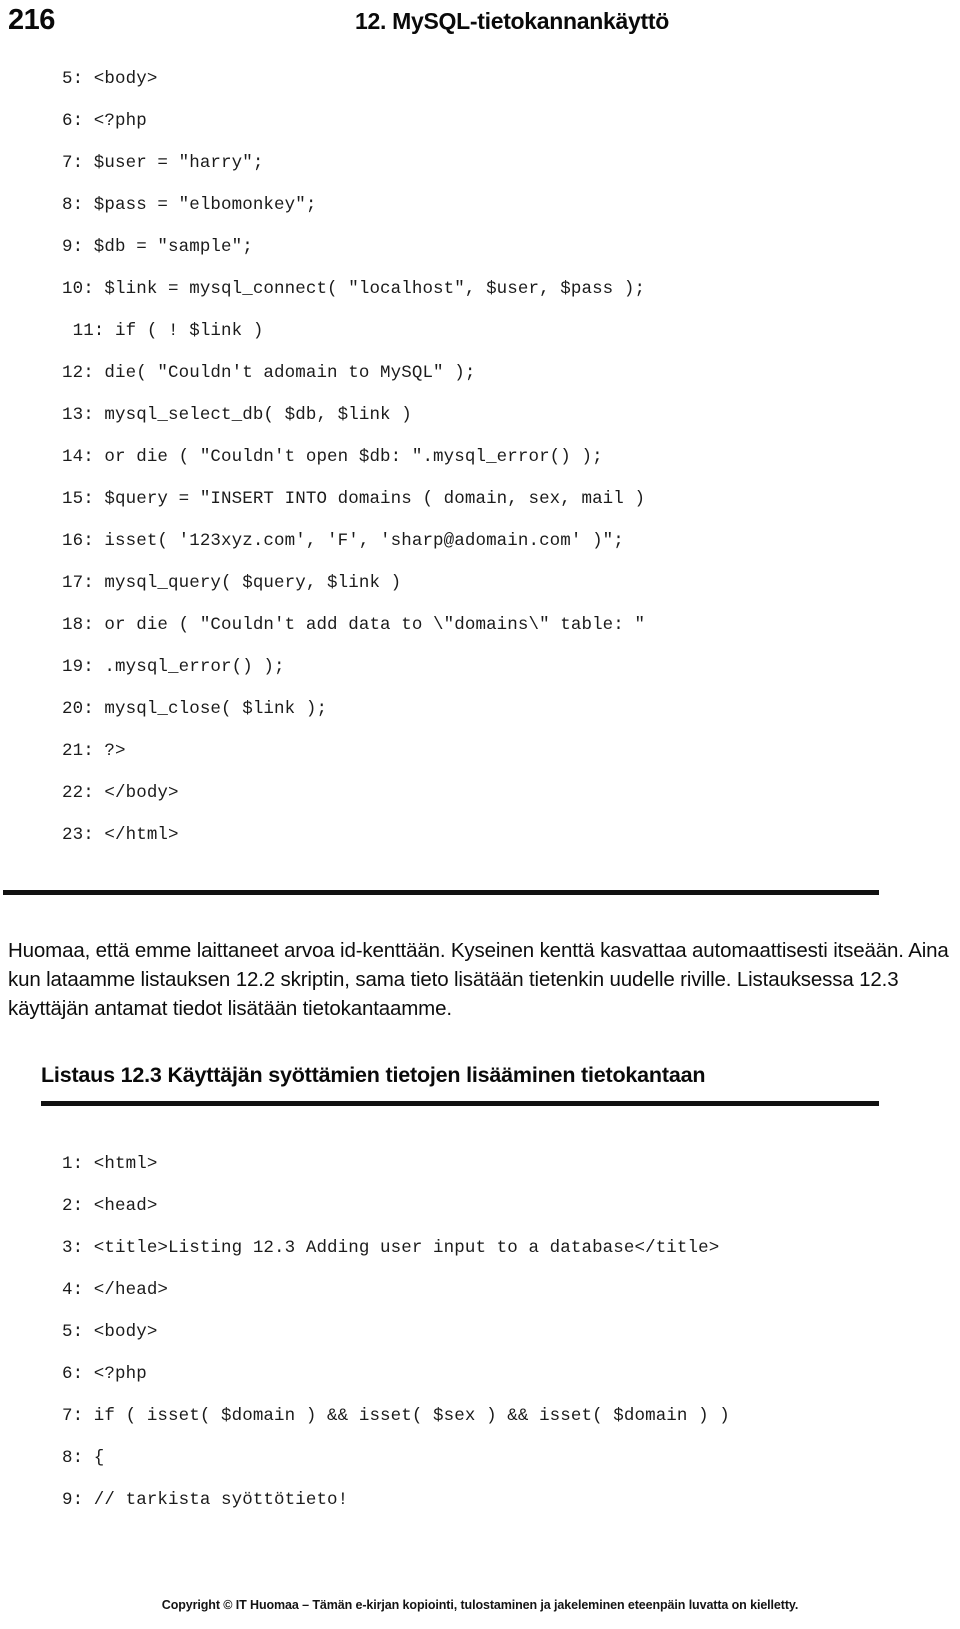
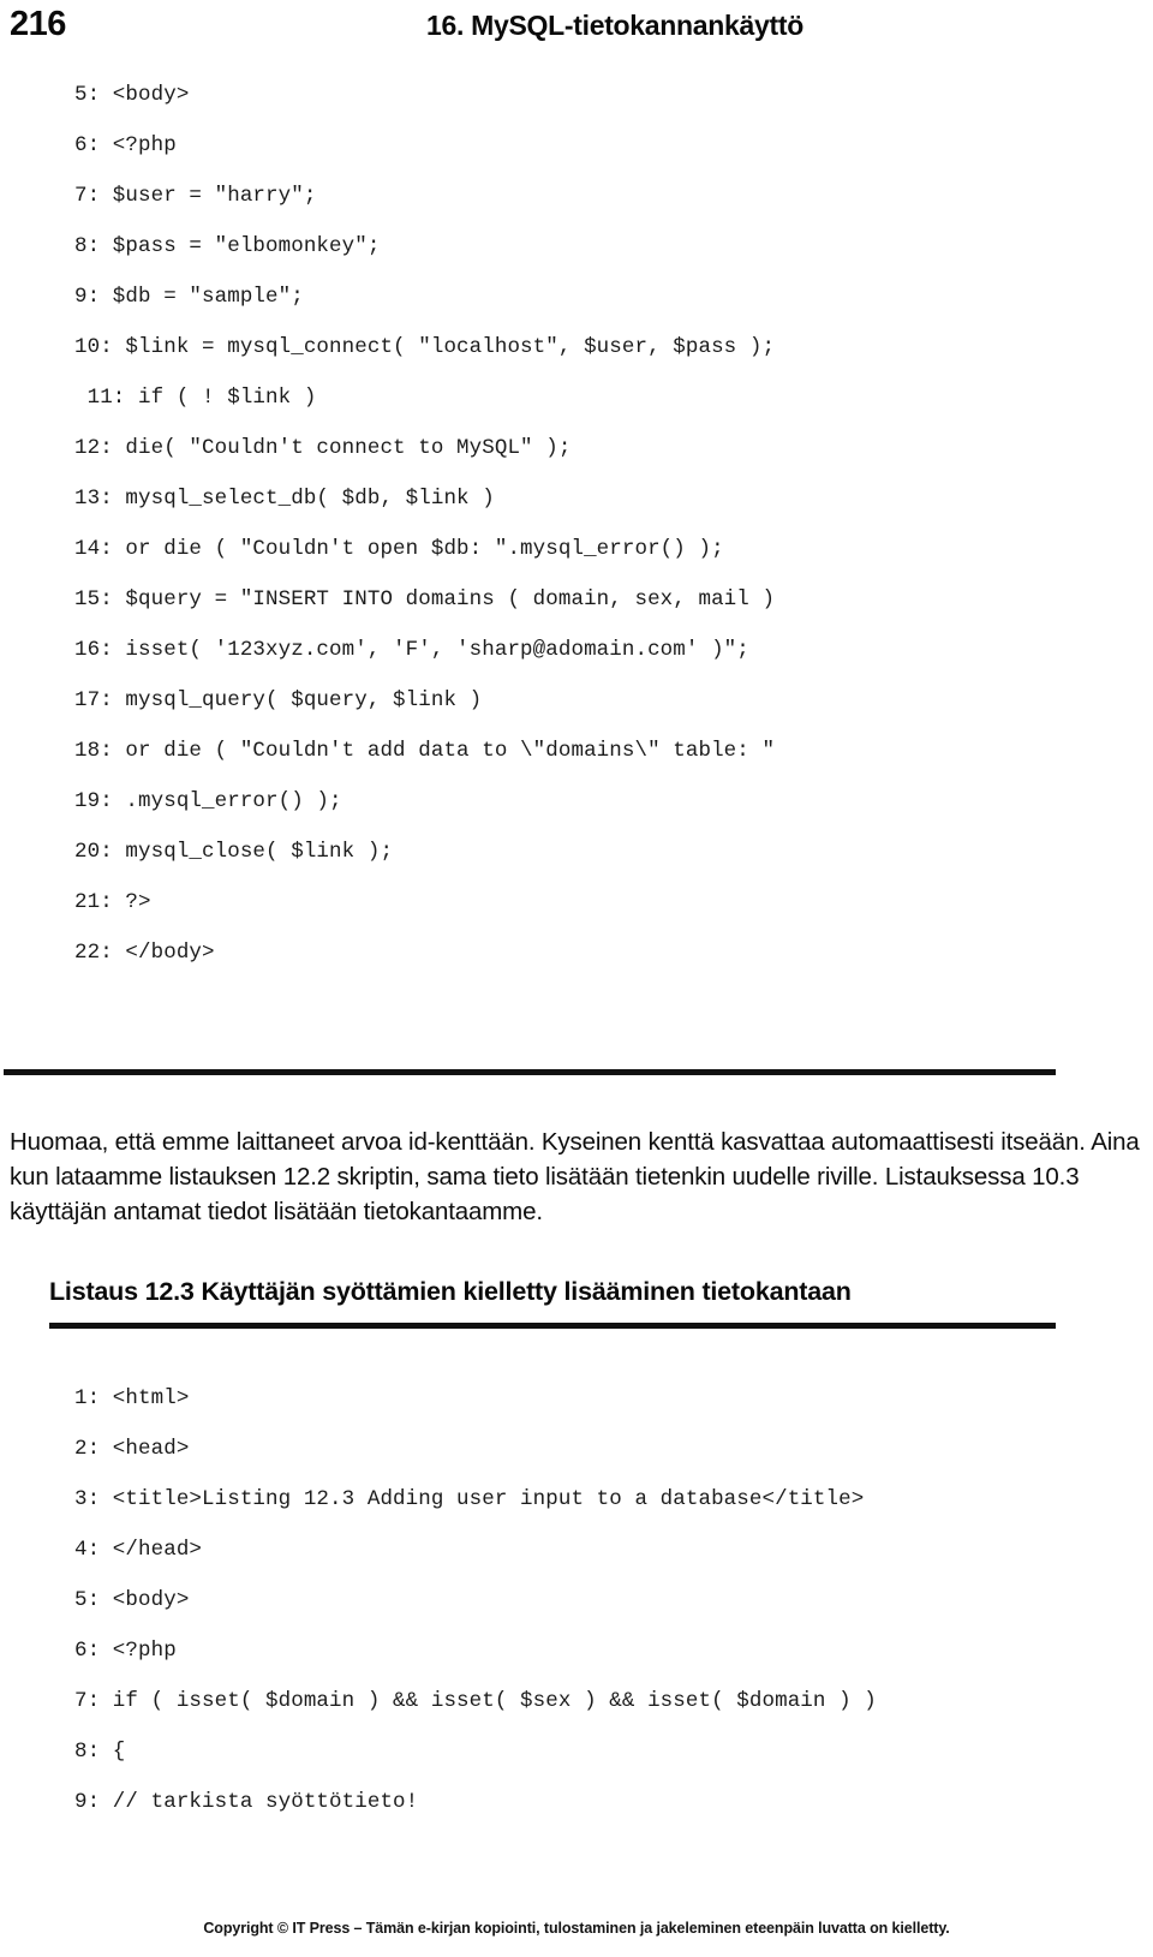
  216
- 12. MySQL-tietokannankäyttö
+ 16. MySQL-tietokannankäyttö
  5: <body>
  6: <?php
  7: $user = "harry";
  8: $pass = "elbomonkey";
  9: $db = "sample";
  10: $link = mysql_connect( "localhost", $user, $pass );
  11: if ( ! $link )
- 12: die( "Couldn't adomain to MySQL" );
+ 12: die( "Couldn't connect to MySQL" );
  13: mysql_select_db( $db, $link )
  14: or die ( "Couldn't open $db: ".mysql_error() );
  15: $query = "INSERT INTO domains ( domain, sex, mail )
  16: isset( '123xyz.com', 'F', 'sharp@adomain.com' )";
  17: mysql_query( $query, $link )
  18: or die ( "Couldn't add data to \"domains\" table: "
  19: .mysql_error() );
  20: mysql_close( $link );
  21: ?>
  22: </body>
- 23: </html>
- Huomaa, että emme laittaneet arvoa id-kenttään. Kyseinen kenttä kasvattaa automaattisesti itseään. Aina kun lataamme listauksen 12.2 skriptin, sama tieto lisätään tietenkin uudelle riville. Listauksessa 12.3 käyttäjän antamat tiedot lisätään tietokantaamme.
+ Huomaa, että emme laittaneet arvoa id-kenttään. Kyseinen kenttä kasvattaa automaattisesti itseään. Aina kun lataamme listauksen 12.2 skriptin, sama tieto lisätään tietenkin uudelle riville. Listauksessa 10.3 käyttäjän antamat tiedot lisätään tietokantaamme.
- Listaus 12.3 Käyttäjän syöttämien tietojen lisääminen tietokantaan
+ Listaus 12.3 Käyttäjän syöttämien kielletty lisääminen tietokantaan
  1: <html>
  2: <head>
  3: <title>Listing 12.3 Adding user input to a database</title>
  4: </head>
  5: <body>
  6: <?php
  7: if ( isset( $domain ) && isset( $sex ) && isset( $domain ) )
  8: {
  9: // tarkista syöttötieto!
- Copyright © IT Huomaa – Tämän e-kirjan kopiointi, tulostaminen ja jakeleminen eteenpäin luvatta on kielletty.
+ Copyright © IT Press – Tämän e-kirjan kopiointi, tulostaminen ja jakeleminen eteenpäin luvatta on kielletty.
